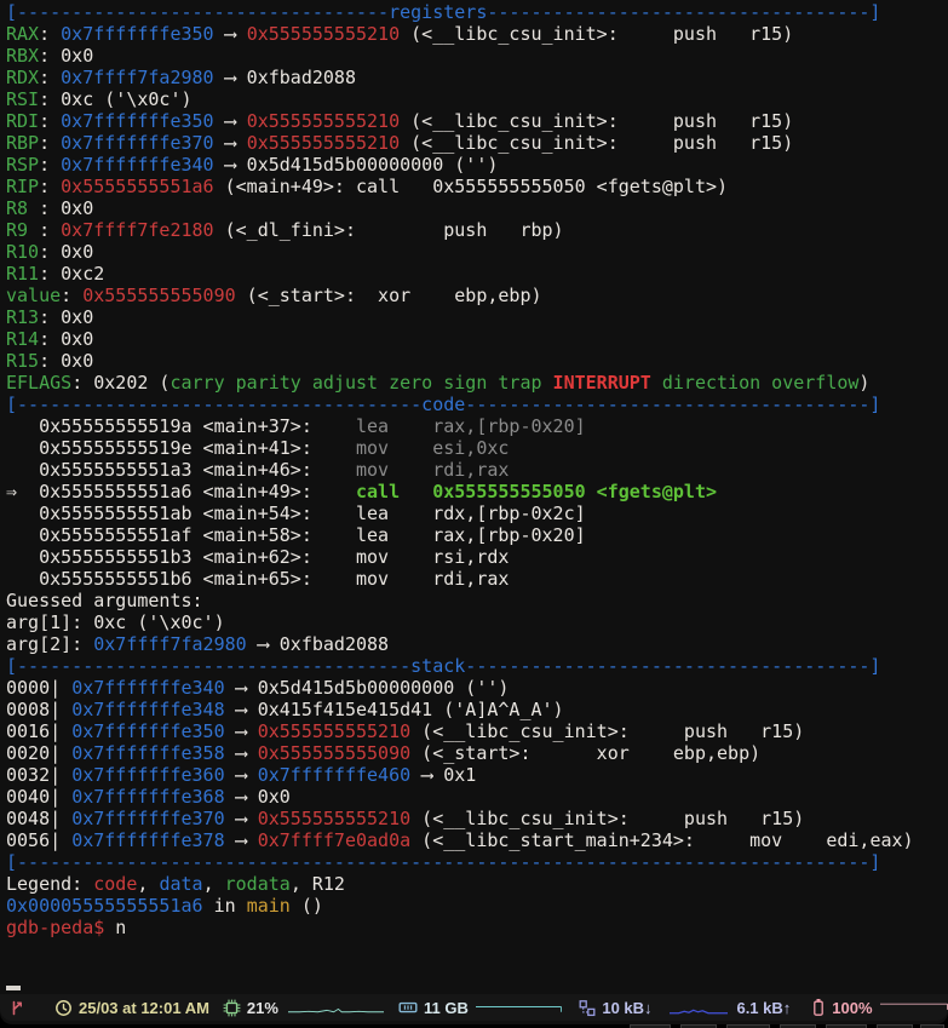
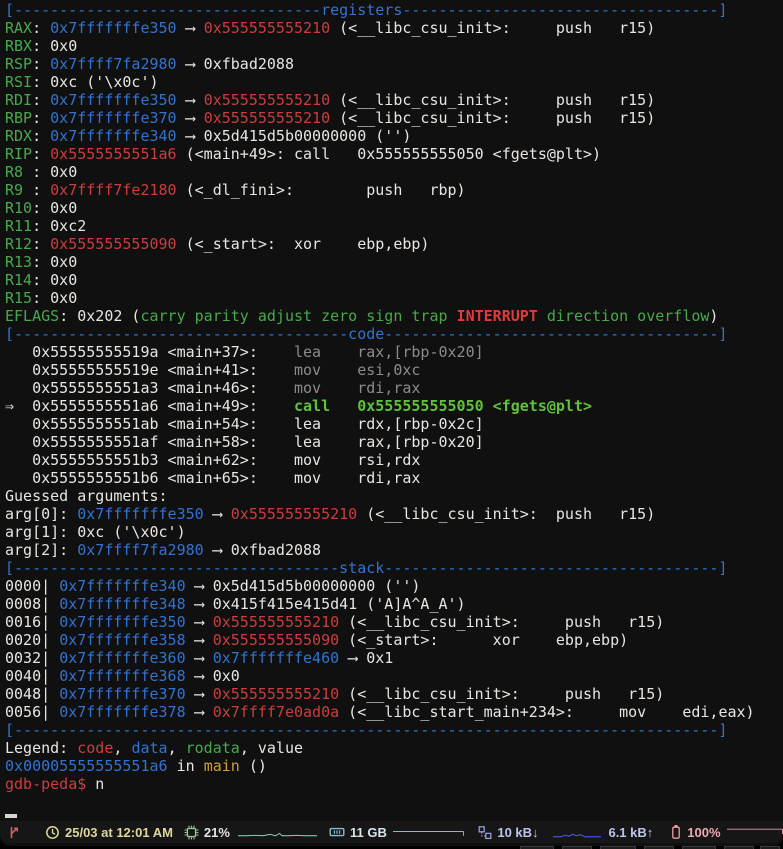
  [----------------------------------registers-----------------------------------]
  RAX: 0x7fffffffe350 ⟶ 0x555555555210 (<__libc_csu_init>: push r15)
  RBX: 0x0
- RDX: 0x7ffff7fa2980 ⟶ 0xfbad2088
+ RSP: 0x7ffff7fa2980 ⟶ 0xfbad2088
  RSI: 0xc ('\x0c')
  RDI: 0x7fffffffe350 ⟶ 0x555555555210 (<__libc_csu_init>: push r15)
  RBP: 0x7fffffffe370 ⟶ 0x555555555210 (<__libc_csu_init>: push r15)
- RSP: 0x7fffffffe340 ⟶ 0x5d415d5b00000000 ('')
+ RDX: 0x7fffffffe340 ⟶ 0x5d415d5b00000000 ('')
  RIP: 0x5555555551a6 (<main+49>: call 0x555555555050 <fgets@plt>)
  R8 : 0x0
  R9 : 0x7ffff7fe2180 (<_dl_fini>: push rbp)
  R10: 0x0
  R11: 0xc2
- value: 0x555555555090 (<_start>: xor ebp,ebp)
+ R12: 0x555555555090 (<_start>: xor ebp,ebp)
  R13: 0x0
  R14: 0x0
  R15: 0x0
  EFLAGS: 0x202 (carry parity adjust zero sign trap INTERRUPT direction overflow)
  [-------------------------------------code-------------------------------------]
  0x55555555519a <main+37>: lea rax,[rbp-0x20]
  0x55555555519e <main+41>: mov esi,0xc
  0x5555555551a3 <main+46>: mov rdi,rax
  ⇒ 0x5555555551a6 <main+49>: call 0x555555555050 <fgets@plt>
  0x5555555551ab <main+54>: lea rdx,[rbp-0x2c]
  0x5555555551af <main+58>: lea rax,[rbp-0x20]
  0x5555555551b3 <main+62>: mov rsi,rdx
  0x5555555551b6 <main+65>: mov rdi,rax
  Guessed arguments:
+ arg[0]: 0x7fffffffe350 ⟶ 0x555555555210 (<__libc_csu_init>: push r15)
  arg[1]: 0xc ('\x0c')
  arg[2]: 0x7ffff7fa2980 ⟶ 0xfbad2088
  [------------------------------------stack-------------------------------------]
  0000| 0x7fffffffe340 ⟶ 0x5d415d5b00000000 ('')
  0008| 0x7fffffffe348 ⟶ 0x415f415e415d41 ('A]A^A_A')
  0016| 0x7fffffffe350 ⟶ 0x555555555210 (<__libc_csu_init>: push r15)
  0020| 0x7fffffffe358 ⟶ 0x555555555090 (<_start>: xor ebp,ebp)
  0032| 0x7fffffffe360 ⟶ 0x7fffffffe460 ⟶ 0x1
  0040| 0x7fffffffe368 ⟶ 0x0
  0048| 0x7fffffffe370 ⟶ 0x555555555210 (<__libc_csu_init>: push r15)
  0056| 0x7fffffffe378 ⟶ 0x7ffff7e0ad0a (<__libc_start_main+234>: mov edi,eax)
  [------------------------------------------------------------------------------]
- Legend: code, data, rodata, R12
+ Legend: code, data, rodata, value
  0x00005555555551a6 in main ()
  gdb-peda$ n
  25/03 at 12:01 AM
  21%
  11 GB
  10 kB↓
  6.1 kB↑
  100%
